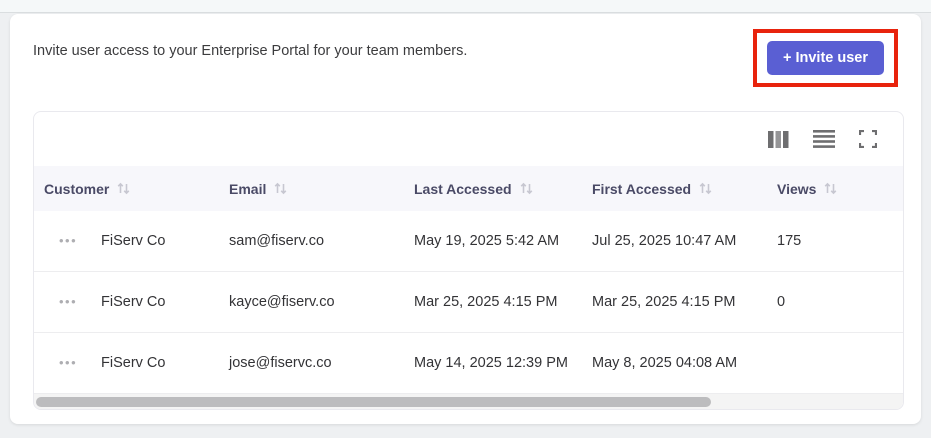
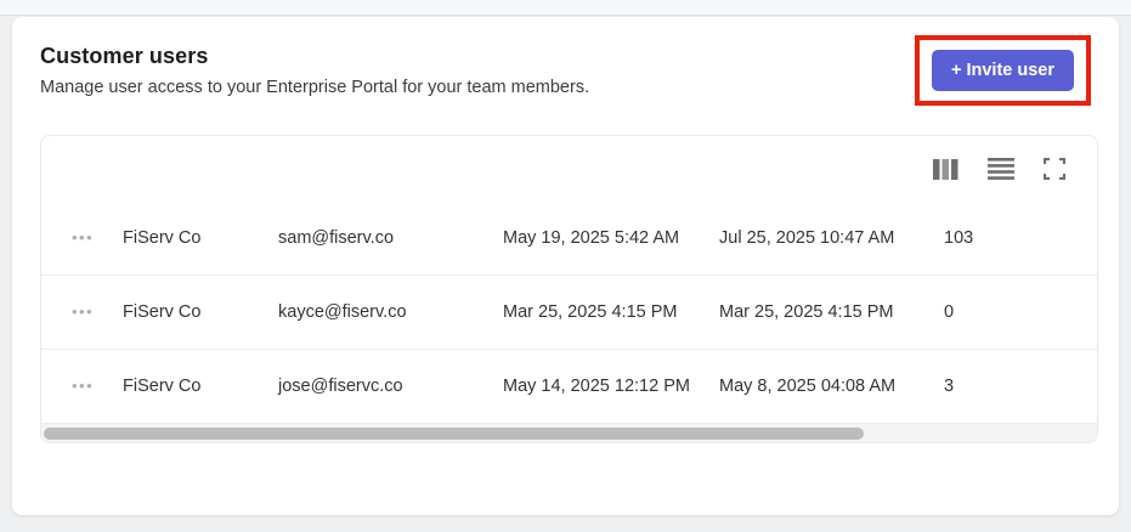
+ Customer users
- Invite user access to your Enterprise Portal for your team members.
+ Manage user access to your Enterprise Portal for your team members.
  + Invite user
- Customer
- Email
- Last Accessed
- First Accessed
- Views
  •••
  FiServ Co
  sam@fiserv.co
  May 19, 2025 5:42 AM
  Jul 25, 2025 10:47 AM
- 175
+ 103
  •••
  FiServ Co
  kayce@fiserv.co
  Mar 25, 2025 4:15 PM
  Mar 25, 2025 4:15 PM
  0
  •••
  FiServ Co
  jose@fiservc.co
- May 14, 2025 12:39 PM
+ May 14, 2025 12:12 PM
  May 8, 2025 04:08 AM
+ 3
